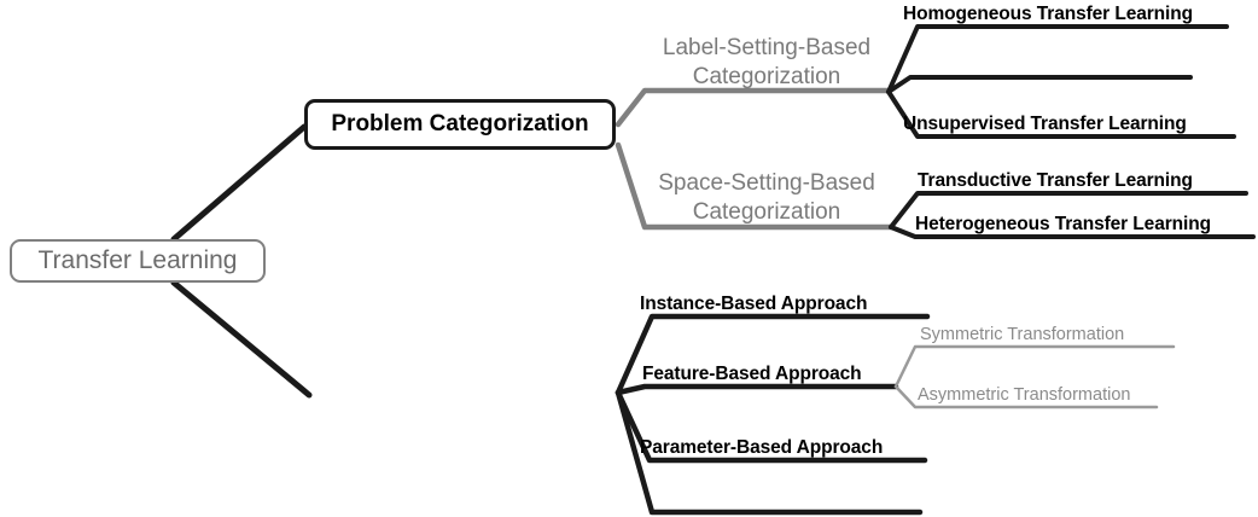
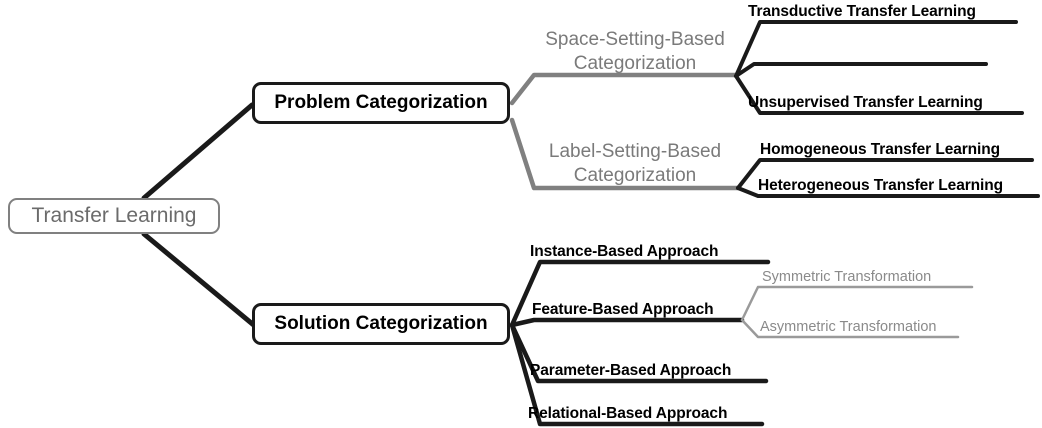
  Transfer Learning
  Problem Categorization
+ Solution Categorization
- Label-Setting-Based
+ Space-Setting-Based
  Categorization
- Space-Setting-Based
+ Label-Setting-Based
  Categorization
- Homogeneous Transfer Learning
+ Transductive Transfer Learning
  Unsupervised Transfer Learning
- Transductive Transfer Learning
+ Homogeneous Transfer Learning
  Heterogeneous Transfer Learning
  Instance-Based Approach
  Feature-Based Approach
  Parameter-Based Approach
+ Relational-Based Approach
  Symmetric Transformation
  Asymmetric Transformation
